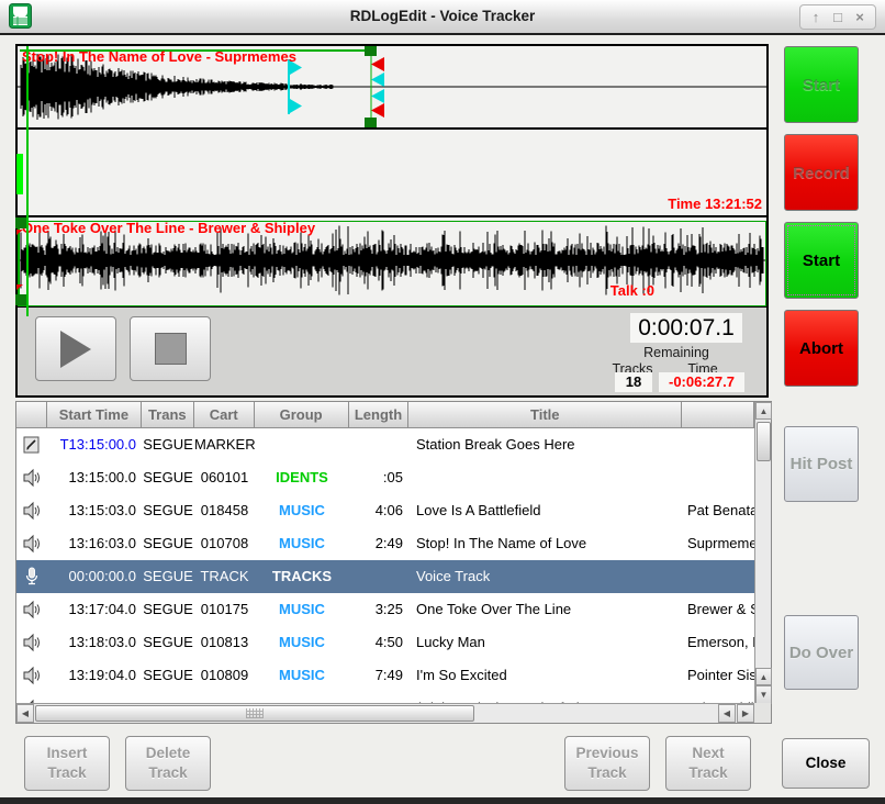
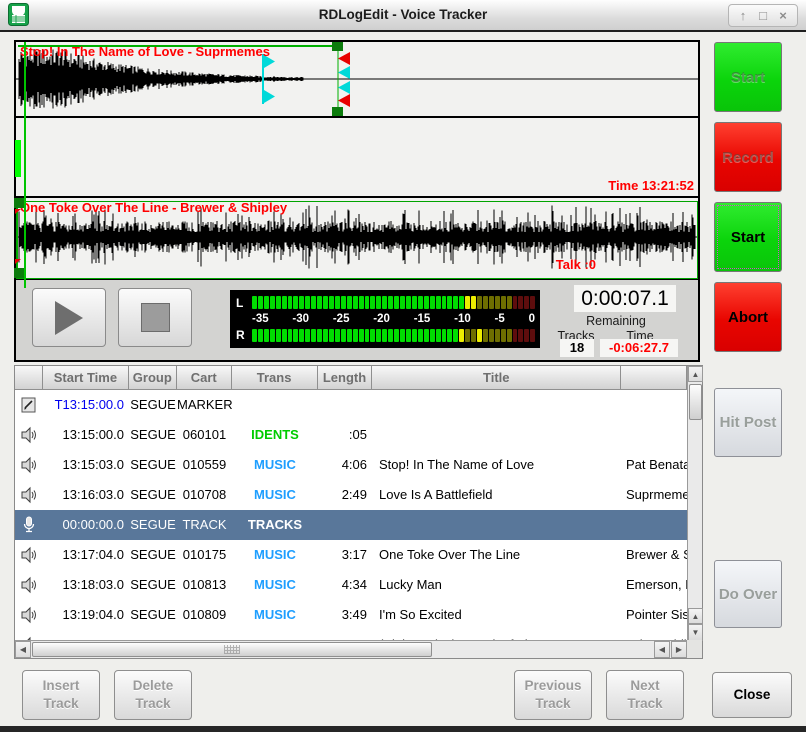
  RDLogEdit - Voice Tracker
  ↑
  □
  ×
  top! In The Name of Love - Suprmemes
  Time 13:21:52
  ne Toke Over The Line - Brewer & Shipley
  Talk :0
+ L
+ -35
+ -30
+ -25
+ -20
+ -15
+ -10
+ -5
+ 0
+ R
  0:00:07.1
  Remaining
  Tracks
  Time
  18
  -0:06:27.7
  Start Time
- Trans
+ Group
  Cart
- Group
+ Trans
  Length
  Title
  T13:15:00.0
  SEGUE
  MARKER
- Station Break Goes Here
  13:15:00.0
  SEGUE
  060101
  IDENTS
  :05
  13:15:03.0
  SEGUE
- 018458
+ 010559
  MUSIC
  4:06
- Love Is A Battlefield
+ Stop! In The Name of Love
  Pat Benat
  13:16:03.0
  SEGUE
  010708
  MUSIC
  2:49
- Stop! In The Name of Love
+ Love Is A Battlefield
  Suprmeme
  00:00:00.0
  SEGUE
  TRACK
  TRACKS
- Voice Track
  13:17:04.0
  SEGUE
  010175
  MUSIC
- 3:25
+ 3:17
  One Toke Over The Line
  Brewer &
  13:18:03.0
  SEGUE
  010813
  MUSIC
- 4:50
+ 4:34
  Lucky Man
  Emerson,
  13:19:04.0
  SEGUE
  010809
  MUSIC
- 7:49
+ 3:49
  I'm So Excited
  Pointer Sis
  ▲
  ▲
  ▼
  ◀
  ◀
  ▶
  Start
  Record
  Start
  Abort
  Hit Post
  Do Over
  Insert
  Track
  Delete
  Track
  Previous
  Track
  Next
  Track
  Close
